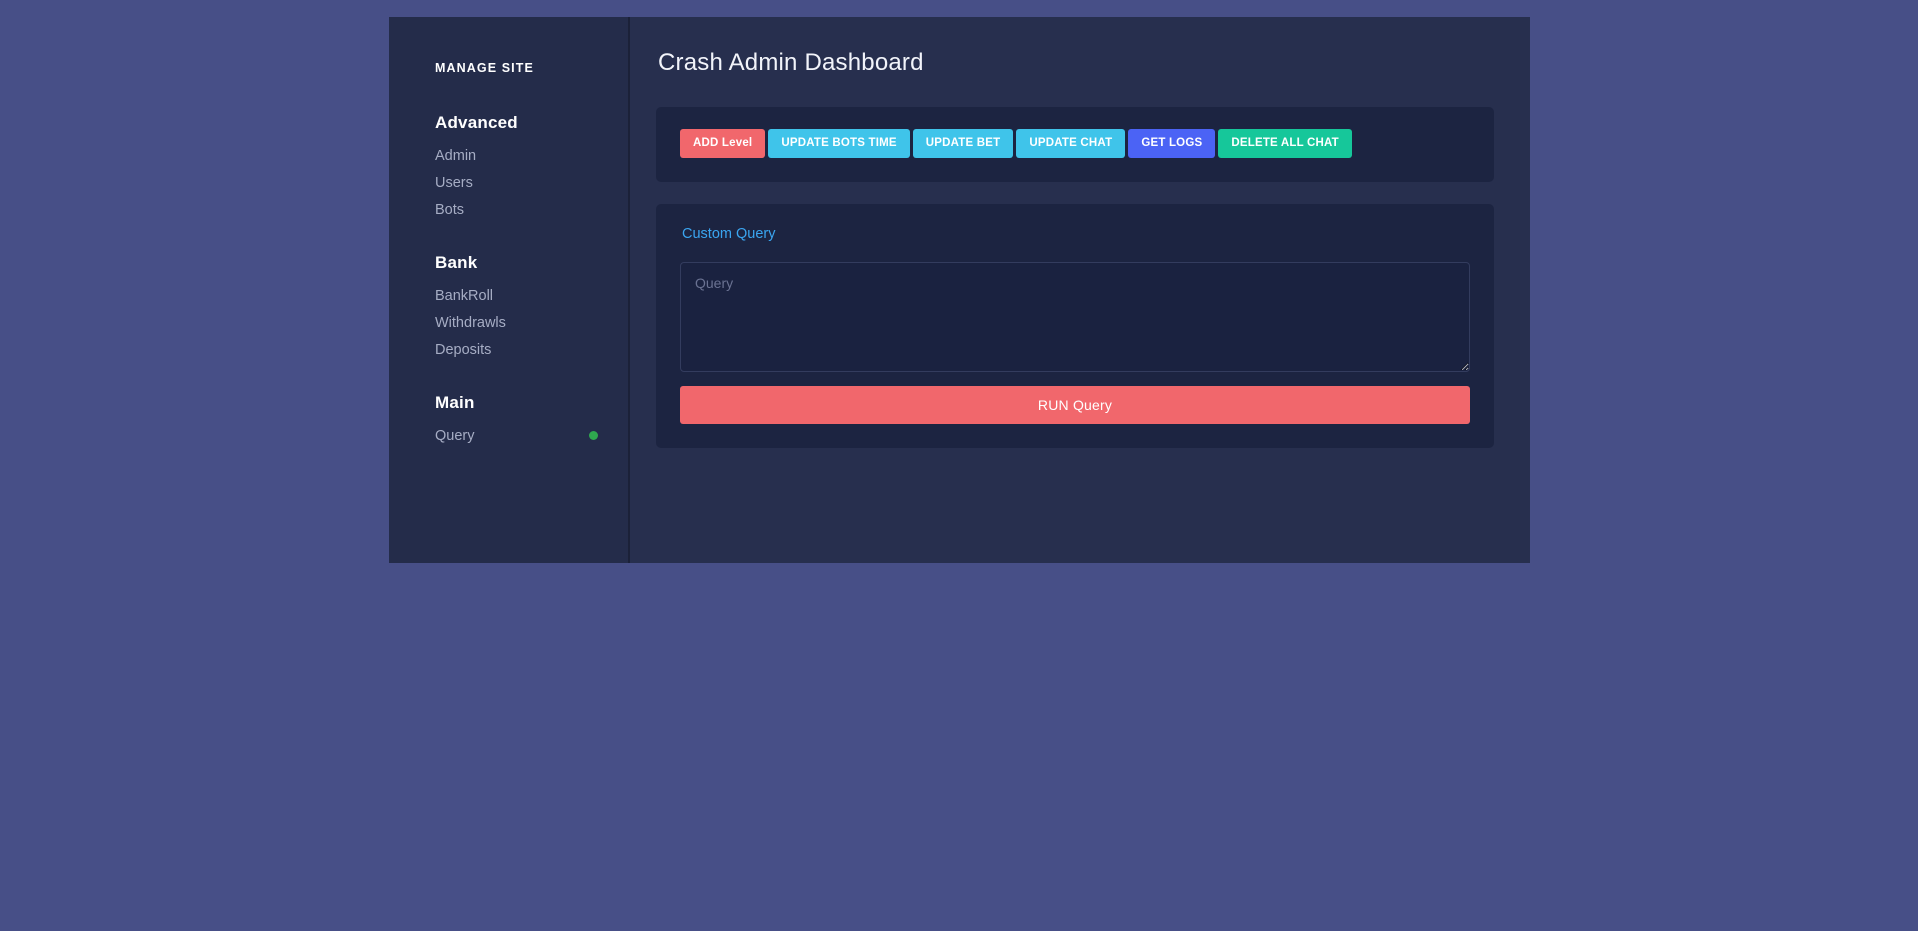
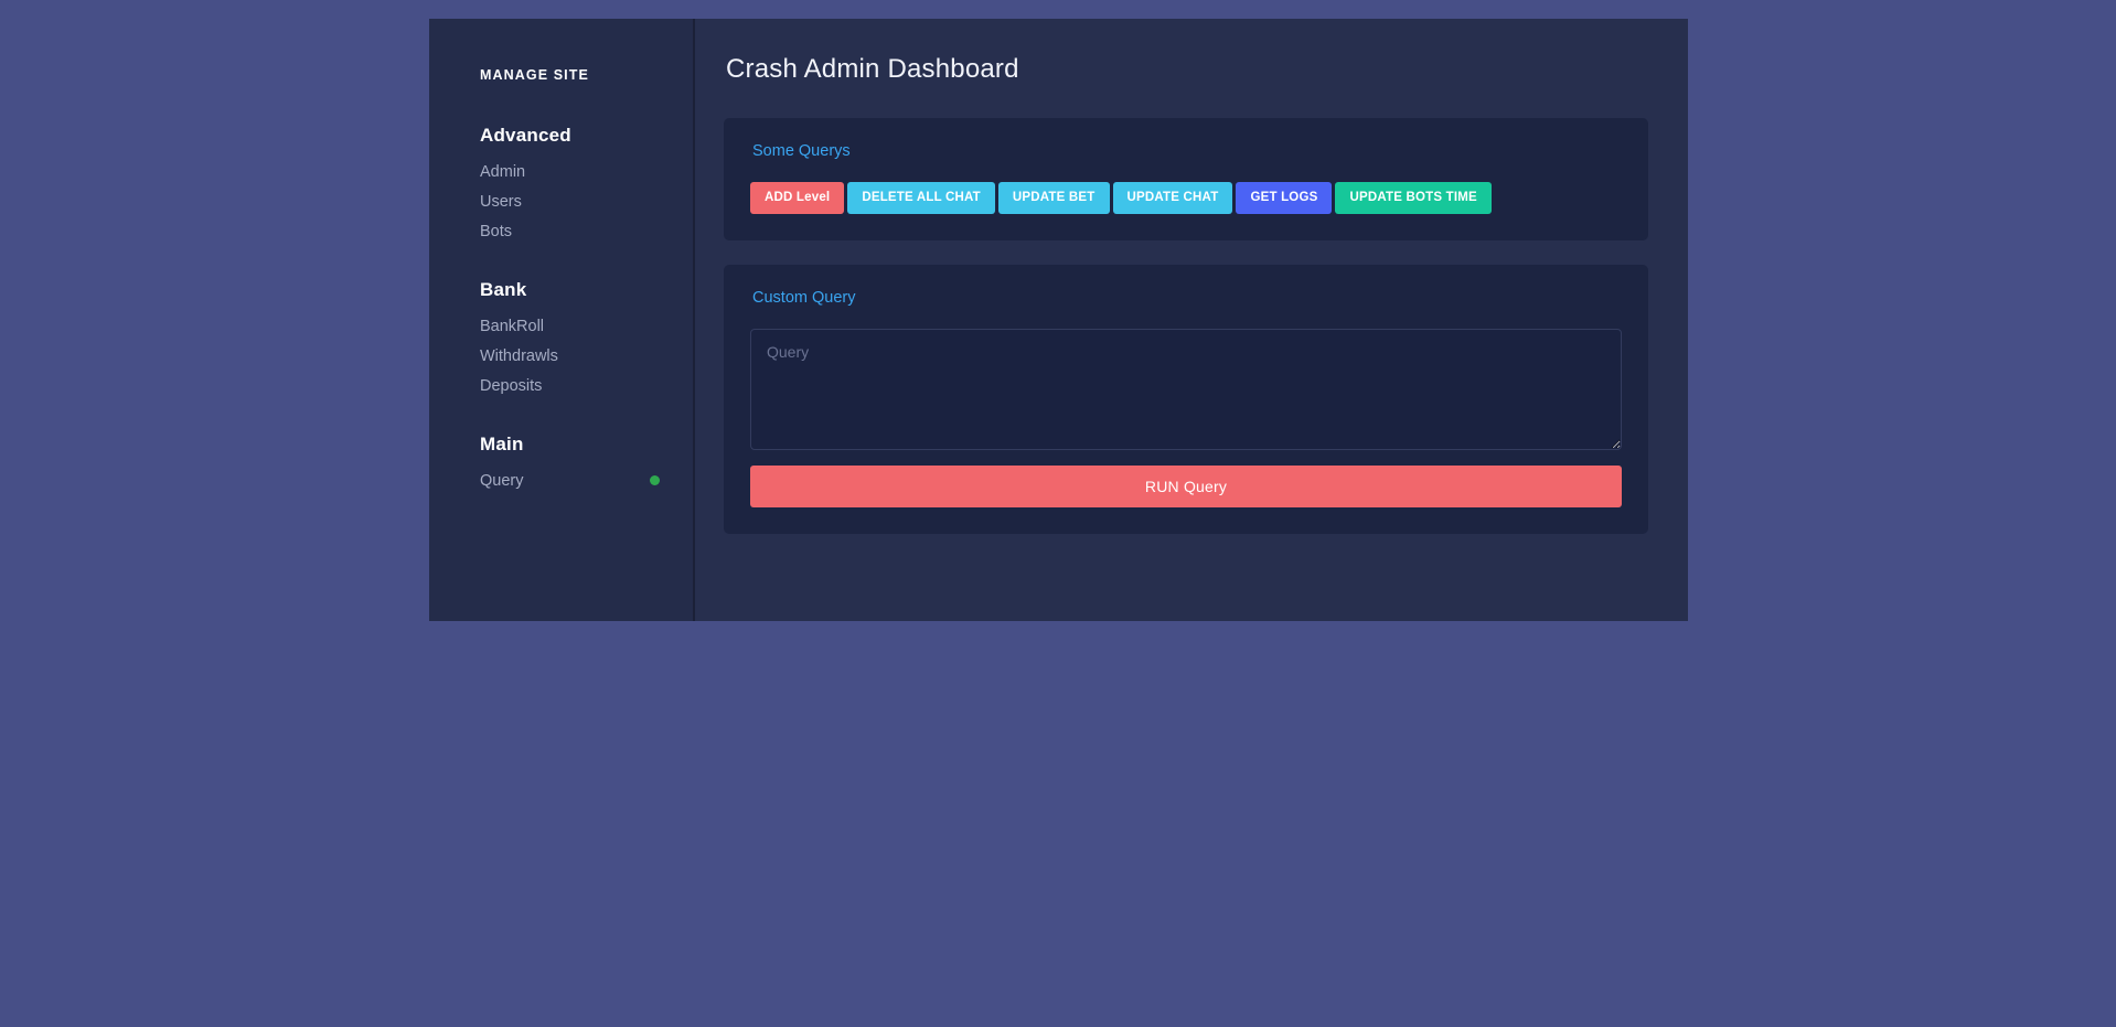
  MANAGE SITE
  Advanced
  Admin
  Users
  Bots
  Bank
  BankRoll
  Withdrawls
  Deposits
  Main
  Query
  Crash Admin Dashboard
+ Some Querys
  ADD Level
- UPDATE BOTS TIME
+ DELETE ALL CHAT
  UPDATE BET
  UPDATE CHAT
  GET LOGS
- DELETE ALL CHAT
+ UPDATE BOTS TIME
  Custom Query
  Query
  RUN Query
